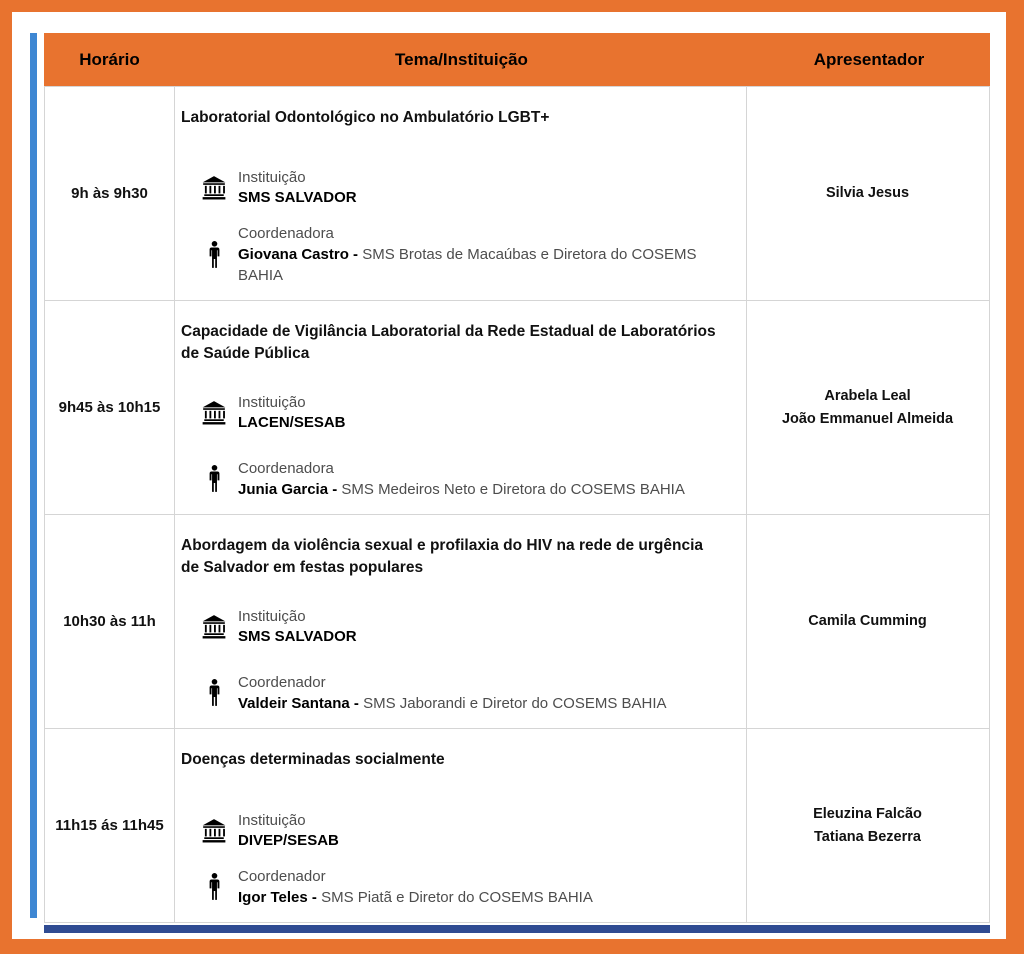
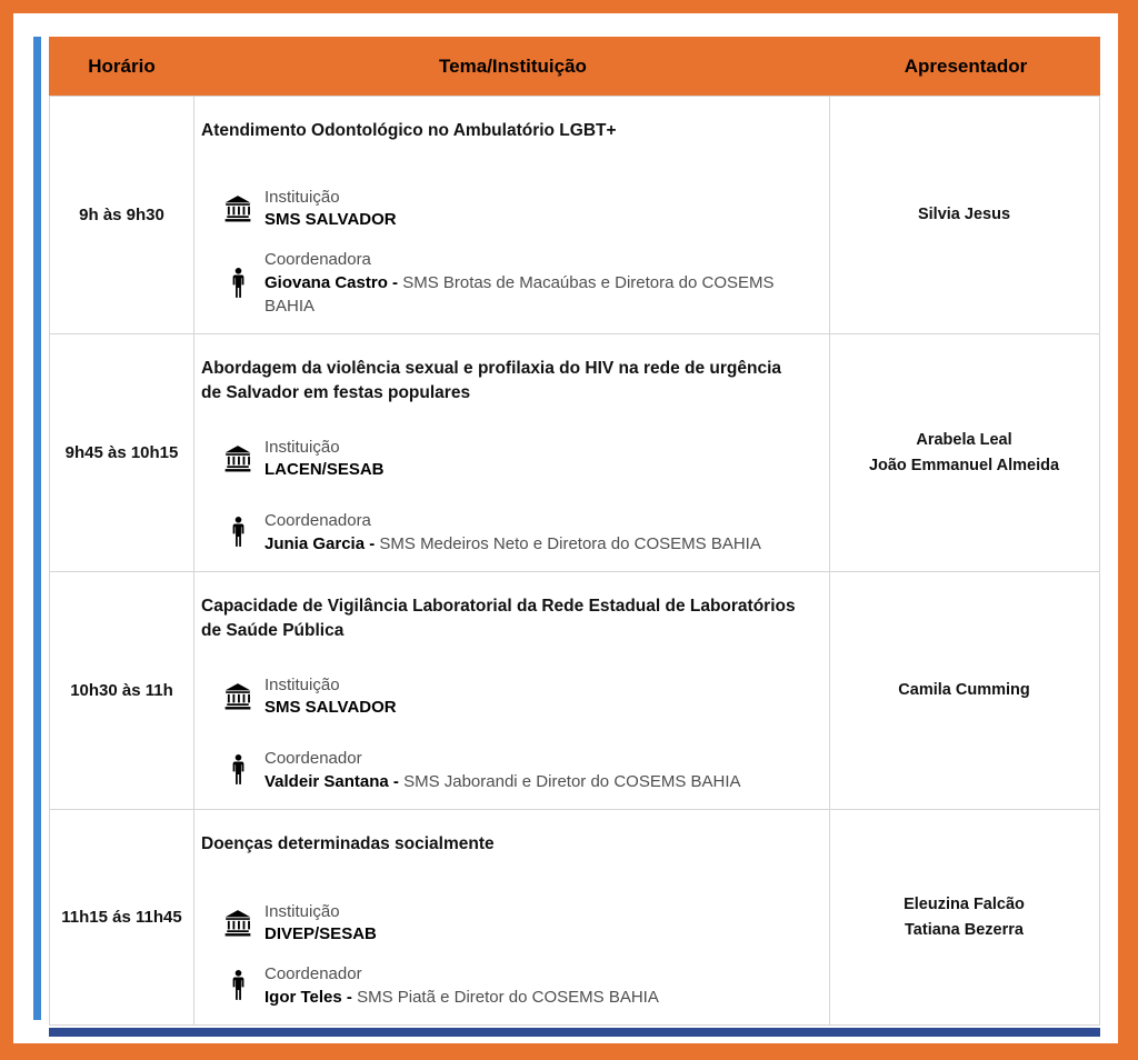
  Horário
  Tema/Instituição
  Apresentador
  9h às 9h30
- Laboratorial Odontológico no Ambulatório LGBT+
+ Atendimento Odontológico no Ambulatório LGBT+
  Instituição
  SMS SALVADOR
  Coordenadora
  Giovana Castro - SMS Brotas de Macaúbas e Diretora do COSEMS BAHIA
  Silvia Jesus
  9h45 às 10h15
- Capacidade de Vigilância Laboratorial da Rede Estadual de Laboratórios de Saúde Pública
+ Abordagem da violência sexual e profilaxia do HIV na rede de urgência de Salvador em festas populares
  Instituição
  LACEN/SESAB
  Coordenadora
  Junia Garcia - SMS Medeiros Neto e Diretora do COSEMS BAHIA
  Arabela Leal
  João Emmanuel Almeida
  10h30 às 11h
- Abordagem da violência sexual e profilaxia do HIV na rede de urgência de Salvador em festas populares
+ Capacidade de Vigilância Laboratorial da Rede Estadual de Laboratórios de Saúde Pública
  Instituição
  SMS SALVADOR
  Coordenador
  Valdeir Santana - SMS Jaborandi e Diretor do COSEMS BAHIA
  Camila Cumming
  11h15 ás 11h45
  Doenças determinadas socialmente
  Instituição
  DIVEP/SESAB
  Coordenador
  Igor Teles - SMS Piatã e Diretor do COSEMS BAHIA
  Eleuzina Falcão
  Tatiana Bezerra
